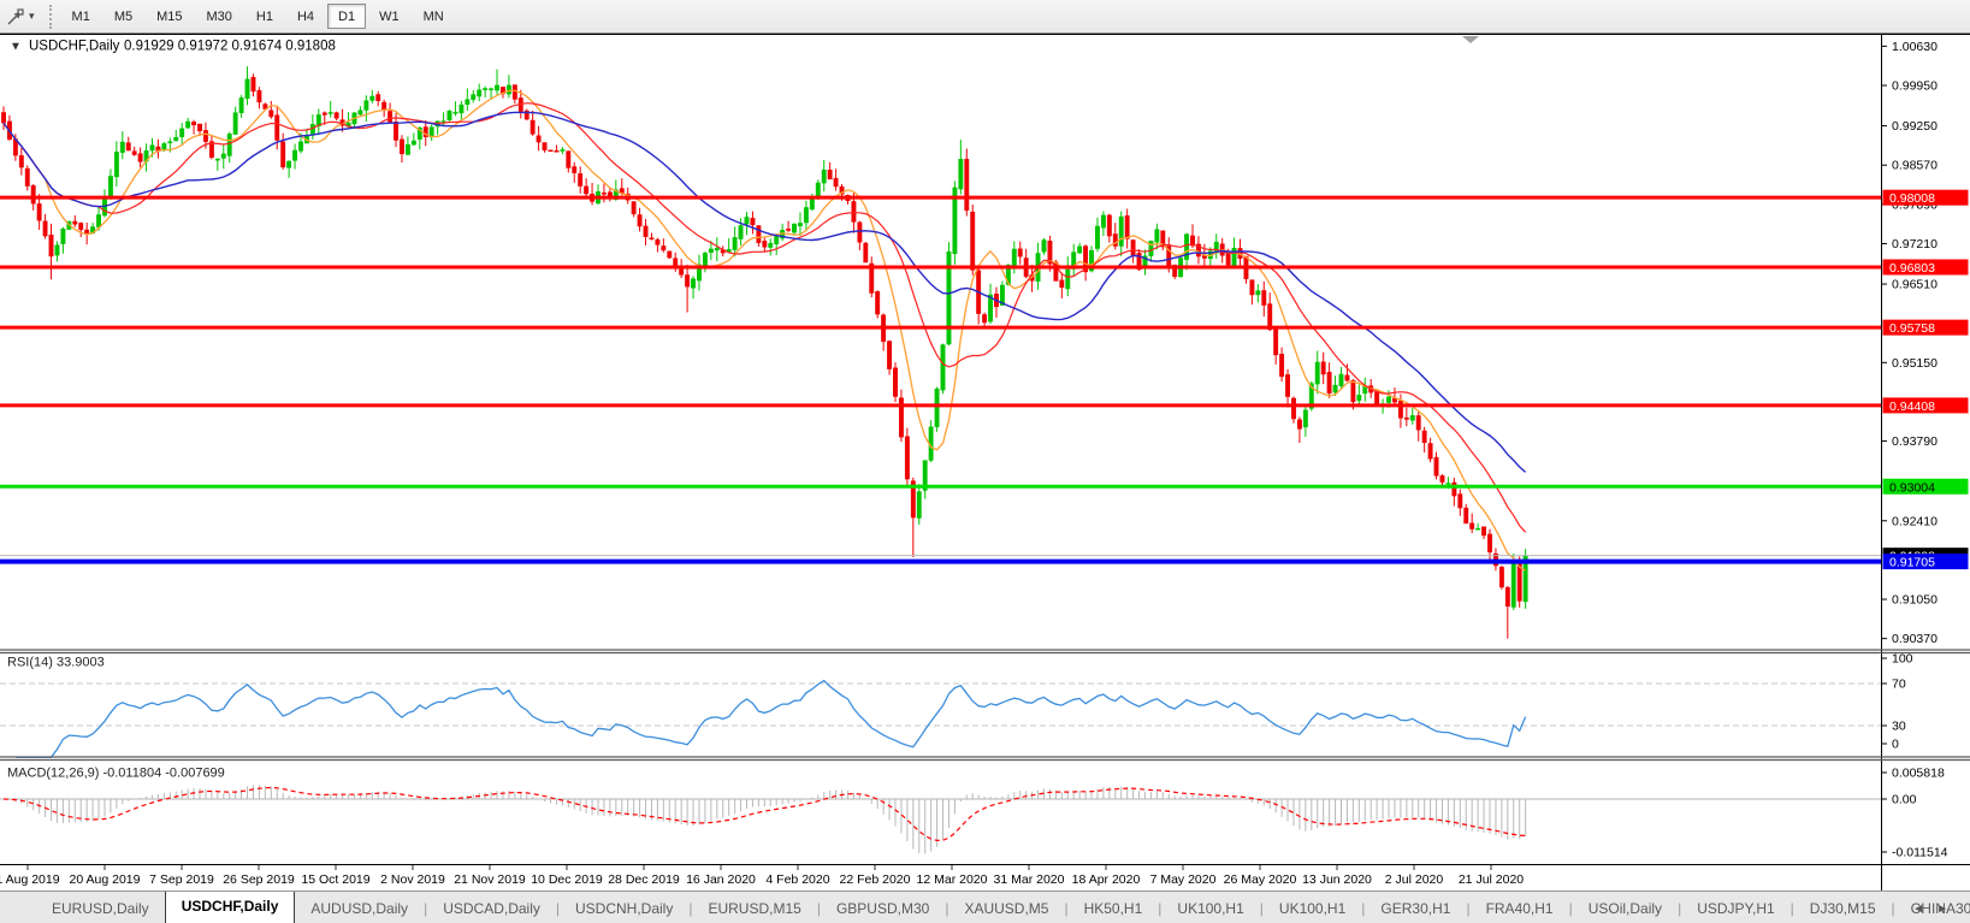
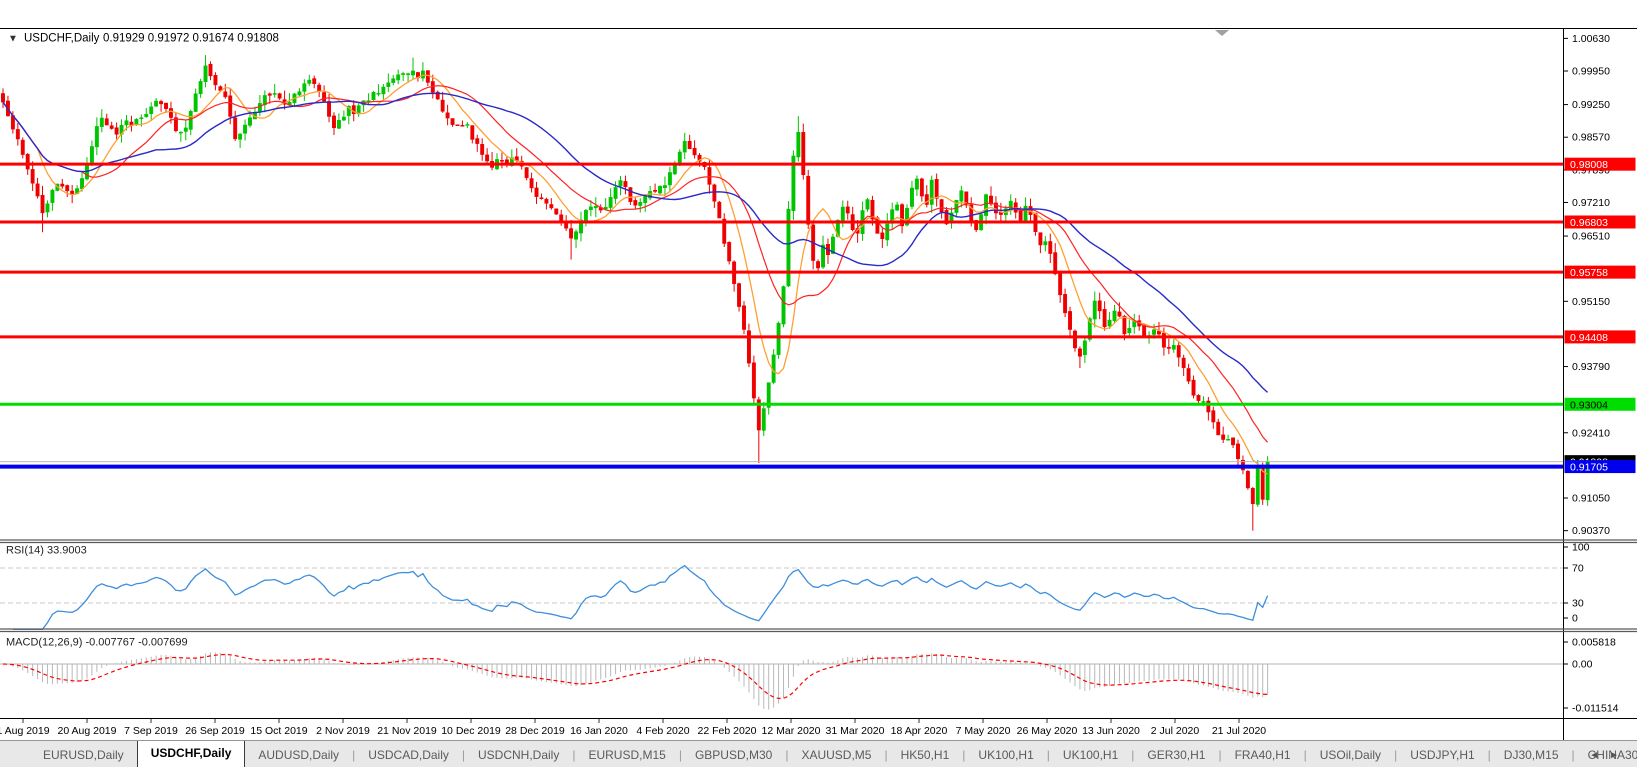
- ▾
- M1 M5 M15 M30 H1 H4 D1 W1 MN
  1.00630
  0.99950
  0.99250
  0.98570
  0.97210
  0.96510
  0.95150
  0.93790
  0.92410
  0.91050
  0.90370
  0.98008
  0.96803
  0.95758
  0.94408
  0.93004
  0.91705
  100
  70
  30
  0
  0.005818
  0.00
  -0.011514
  Aug 2019
  20 Aug 2019
  7 Sep 2019
  26 Sep 2019
  15 Oct 2019
  2 Nov 2019
  21 Nov 2019
  10 Dec 2019
  28 Dec 2019
  16 Jan 2020
  4 Feb 2020
  22 Feb 2020
  12 Mar 2020
  31 Mar 2020
  18 Apr 2020
  7 May 2020
  26 May 2020
  13 Jun 2020
  2 Jul 2020
  21 Jul 2020
  ▼
  USDCHF,Daily
  0.91929 0.91972 0.91674 0.91808
  RSI(14) 33.9003
- MACD(12,26,9) -0.011804 -0.007699
+ MACD(12,26,9) -0.007767 -0.007699
  EURUSD,Daily
  USDCHF,Daily
  AUDUSD,Daily
  |
  USDCAD,Daily
  |
  USDCNH,Daily
  |
  EURUSD,M15
  |
  GBPUSD,M30
  |
  XAUUSD,M5
  |
  HK50,H1
  |
  UK100,H1
  |
  UK100,H1
  |
  GER30,H1
  |
  FRA40,H1
  |
  USOil,Daily
  |
  USDJPY,H1
  |
  DJ30,M15
  |
  ◄►
